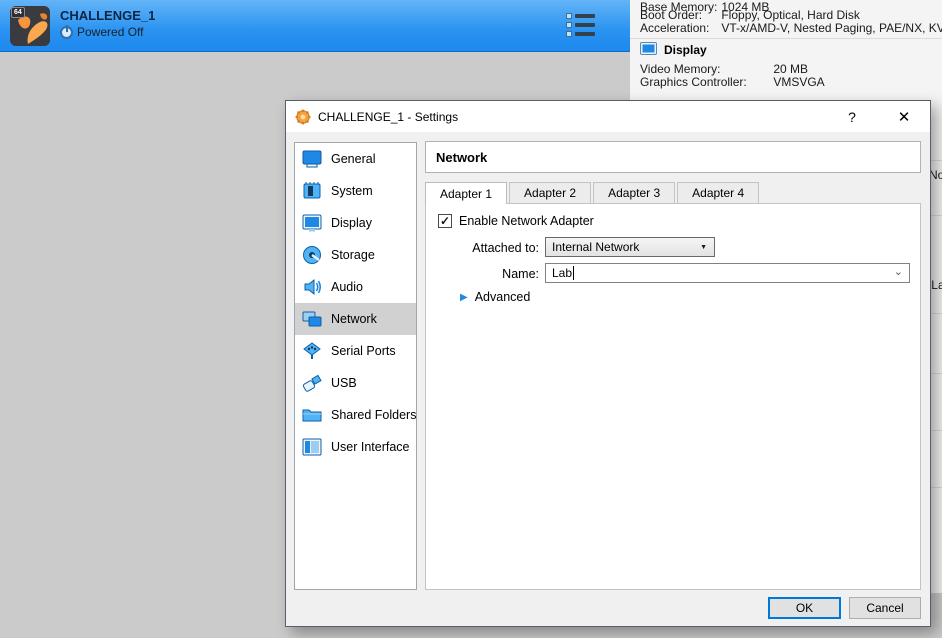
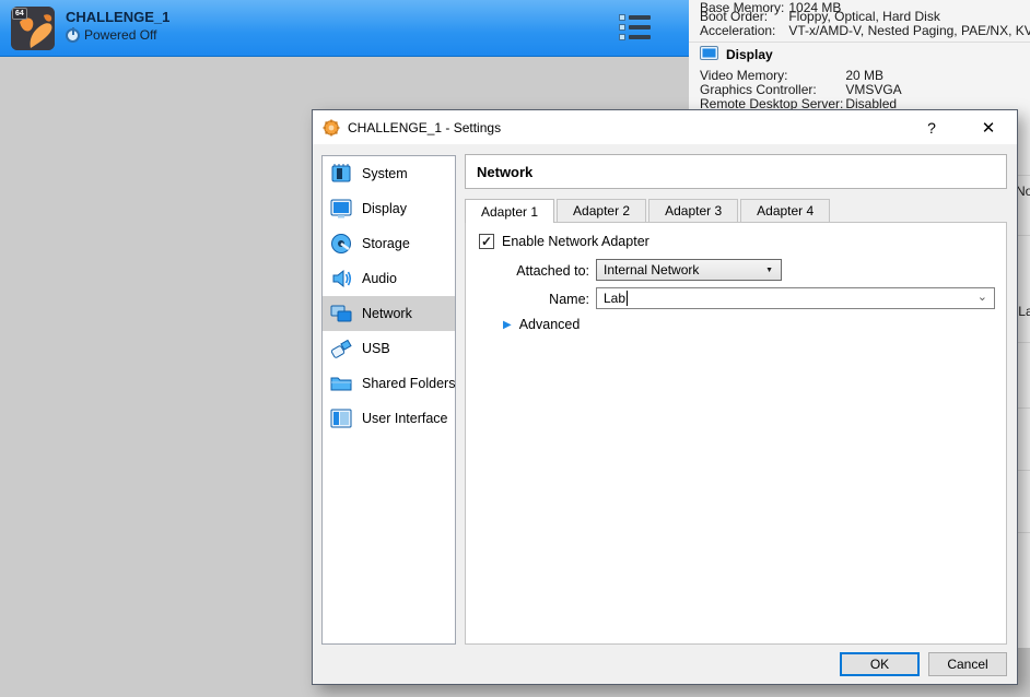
  CHALLENGE_1
  Powered Off
  Base Memory: 1024 MB
  Boot Order: Floppy, Optical, Hard Disk
  Acceleration: VT-x/AMD-V, Nested Paging, PAE/NX, KV
  Display
  Video Memory: 20 MB
  Graphics Controller: VMSVGA
+ Remote Desktop Server: Disabled
  No
  CHALLENGE_1 - Settings
  ?
  ✕
- General
  System
  Display
  Storage
  Audio
  Network
- Serial Ports
  USB
  Shared Folders
  User Interface
  Network
  Adapter 1
  Adapter 2
  Adapter 3
  Adapter 4
  ✓
  Enable Network Adapter
  Attached to:
  Internal Network
  Name:
  Lab
  ⌄
  ▶
  Advanced
  OK
  Cancel
